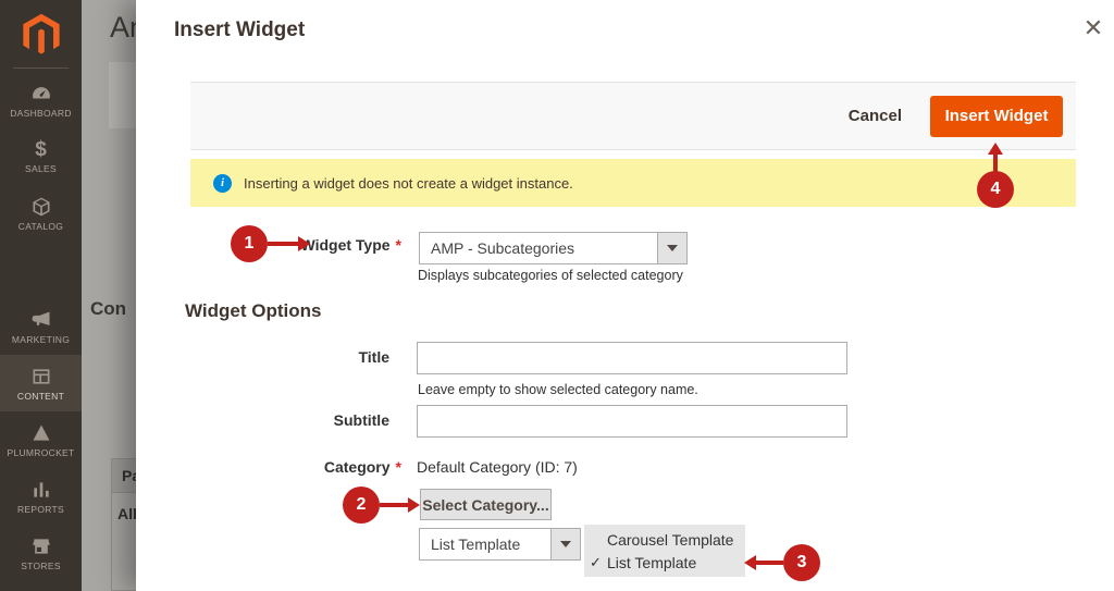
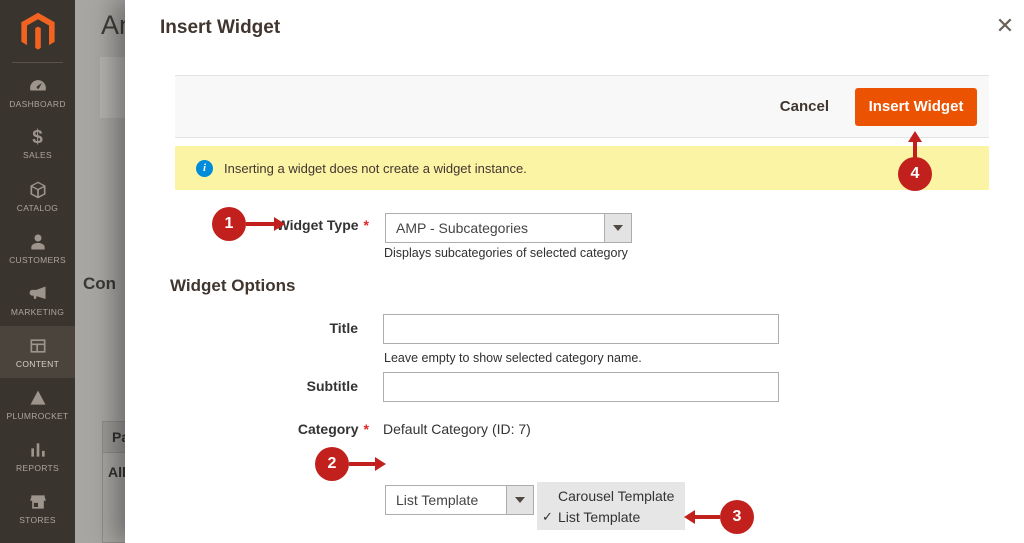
  DASHBOARD
  $
  SALES
  CATALOG
+ CUSTOMERS
  MARKETING
  CONTENT
  PLUMROCKET
  REPORTS
  STORES
  Con
  All
  Insert Widget
  ✕
  Cancel
  Insert Widget
  i
  Inserting a widget does not create a widget instance.
  Widget Type
  *
  AMP - Subcategories
  Displays subcategories of selected category
  Widget Options
  Title
  Leave empty to show selected category name.
  Subtitle
  Category
  *
  Default Category (ID: 7)
- Select Category...
  List Template
  Carousel Template
  ✓
  List Template
  1
  2
  3
  4
